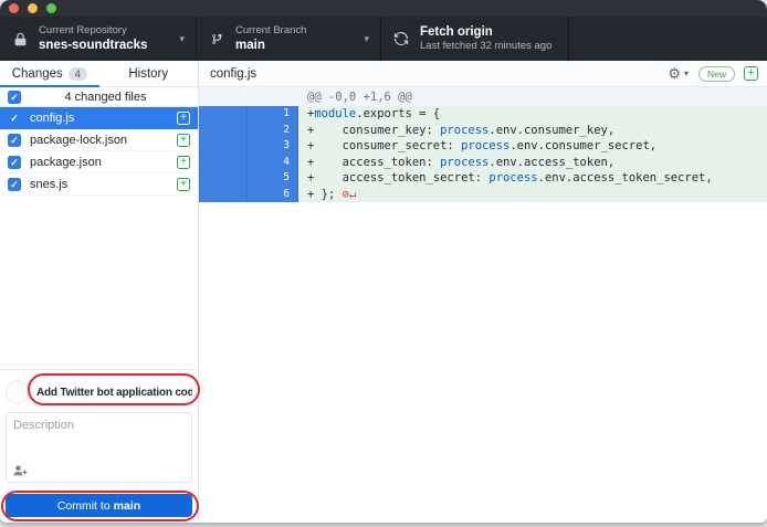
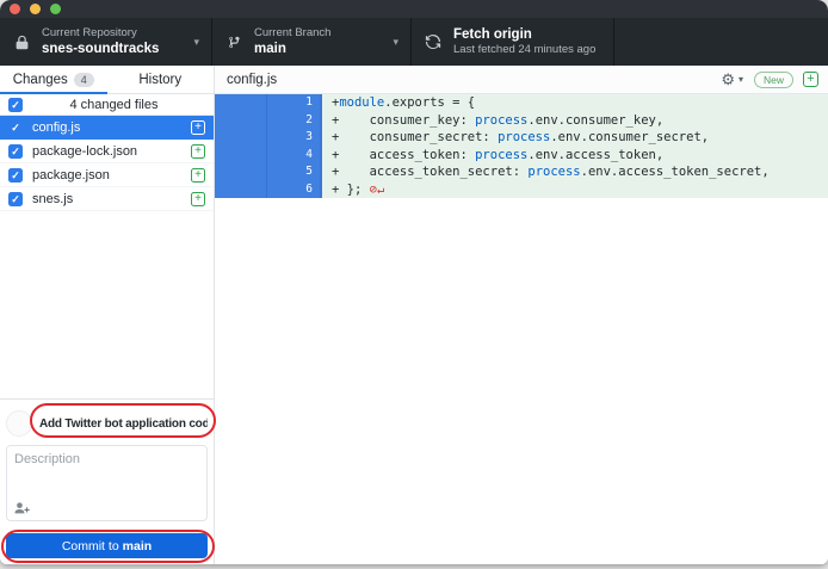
  Current Repository
  snes-soundtracks
  ▾
  Current Branch
  main
  ▾
  Fetch origin
- Last fetched 32 minutes ago
+ Last fetched 24 minutes ago
  Changes
  4
  History
  ✓
  4 changed files
  ✓
  config.js
  +
  ✓
  package-lock.json
  +
  ✓
  package.json
  +
  ✓
  snes.js
  +
  Add Twitter bot application cod
  Description
  Commit to
  main
  config.js
  ⚙
  ▾
  New
  +
- @@ -0,0 +1,6 @@
  1
  +module.exports = {
  2
  + consumer_key: process.env.consumer_key,
  3
  + consumer_secret: process.env.consumer_secret,
  4
  + access_token: process.env.access_token,
  5
  + access_token_secret: process.env.access_token_secret,
  6
  + }; ⊘↵
